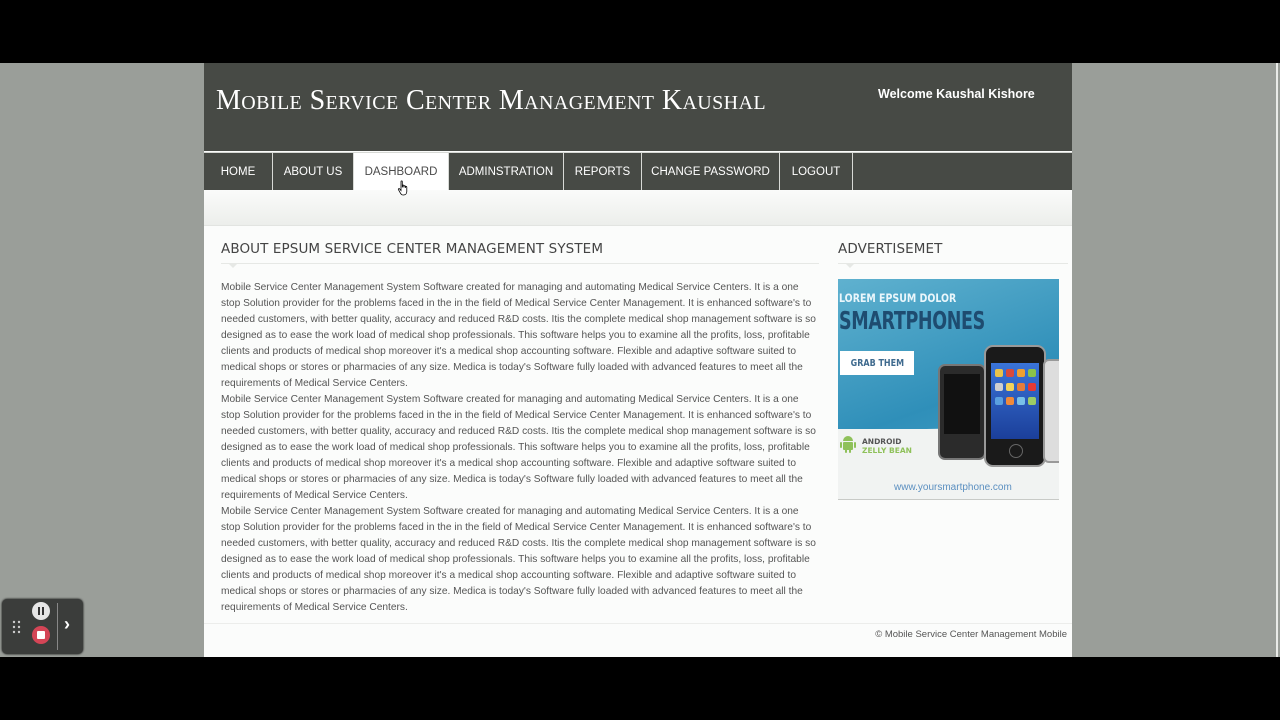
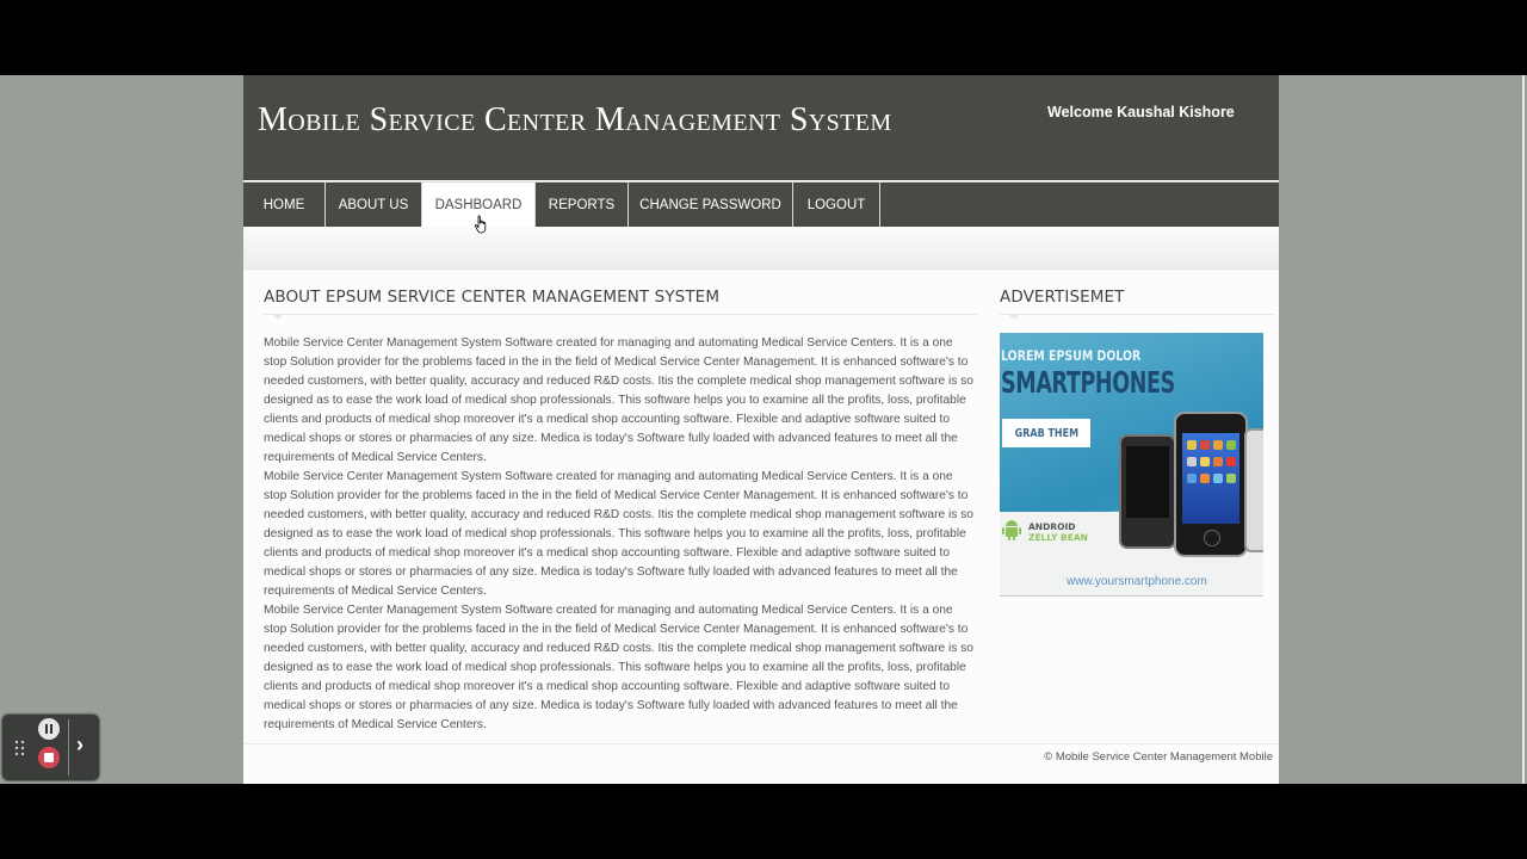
- Mobile Service Center Management Kaushal
+ Mobile Service Center Management System
  Welcome Kaushal Kishore
  HOME
  ABOUT US
  DASHBOARD
- ADMINSTRATION
  REPORTS
  CHANGE PASSWORD
  LOGOUT
  ABOUT EPSUM SERVICE CENTER MANAGEMENT SYSTEM
  Mobile Service Center Management System Software created for managing and automating Medical Service Centers. It is a one stop Solution provider for the problems faced in the in the field of Medical Service Center Management. It is enhanced software's to needed customers, with better quality, accuracy and reduced R&D costs. Itis the complete medical shop management software is so designed as to ease the work load of medical shop professionals. This software helps you to examine all the profits, loss, profitable clients and products of medical shop moreover it's a medical shop accounting software. Flexible and adaptive software suited to medical shops or stores or pharmacies of any size. Medica is today's Software fully loaded with advanced features to meet all the requirements of Medical Service Centers.
  Mobile Service Center Management System Software created for managing and automating Medical Service Centers. It is a one stop Solution provider for the problems faced in the in the field of Medical Service Center Management. It is enhanced software's to needed customers, with better quality, accuracy and reduced R&D costs. Itis the complete medical shop management software is so designed as to ease the work load of medical shop professionals. This software helps you to examine all the profits, loss, profitable clients and products of medical shop moreover it's a medical shop accounting software. Flexible and adaptive software suited to medical shops or stores or pharmacies of any size. Medica is today's Software fully loaded with advanced features to meet all the requirements of Medical Service Centers.
  Mobile Service Center Management System Software created for managing and automating Medical Service Centers. It is a one stop Solution provider for the problems faced in the in the field of Medical Service Center Management. It is enhanced software's to needed customers, with better quality, accuracy and reduced R&D costs. Itis the complete medical shop management software is so designed as to ease the work load of medical shop professionals. This software helps you to examine all the profits, loss, profitable clients and products of medical shop moreover it's a medical shop accounting software. Flexible and adaptive software suited to medical shops or stores or pharmacies of any size. Medica is today's Software fully loaded with advanced features to meet all the requirements of Medical Service Centers.
  ADVERTISEMET
  LOREM EPSUM DOLOR
  SMARTPHONES
  GRAB THEM
  ANDROID
  ZELLY BEAN
  www.yoursmartphone.com
  © Mobile Service Center Management Mobile
  ›
